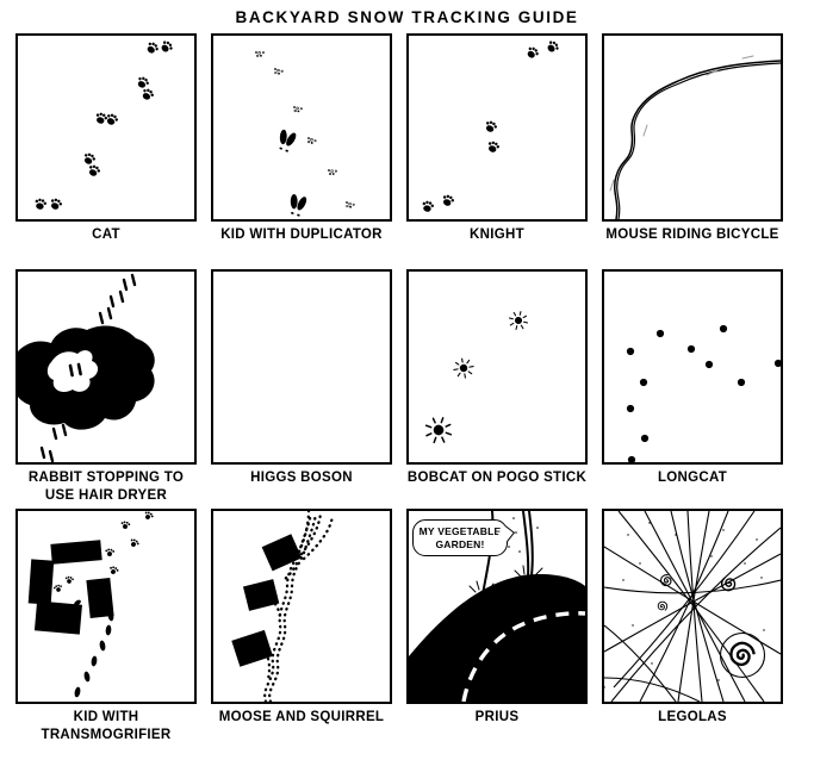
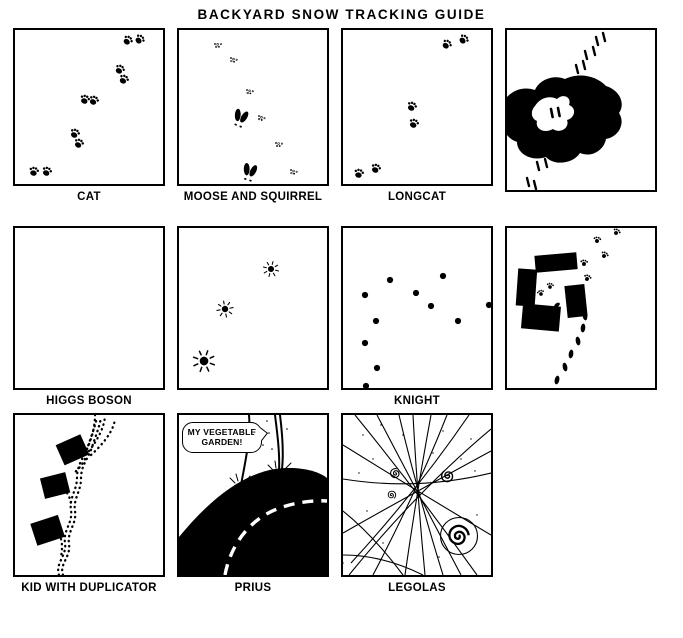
  BACKYARD SNOW TRACKING GUIDE
  CAT
- KID WITH DUPLICATOR
+ MOOSE AND SQUIRREL
- KNIGHT
+ LONGCAT
- MOUSE RIDING BICYCLE
- RABBIT STOPPING TO USE HAIR DRYER
  HIGGS BOSON
- BOBCAT ON POGO STICK
- LONGCAT
+ KNIGHT
- KID WITH TRANSMOGRIFIER
- MOOSE AND SQUIRREL
+ KID WITH DUPLICATOR
  MY VEGETABLE GARDEN!
  PRIUS
  LEGOLAS
